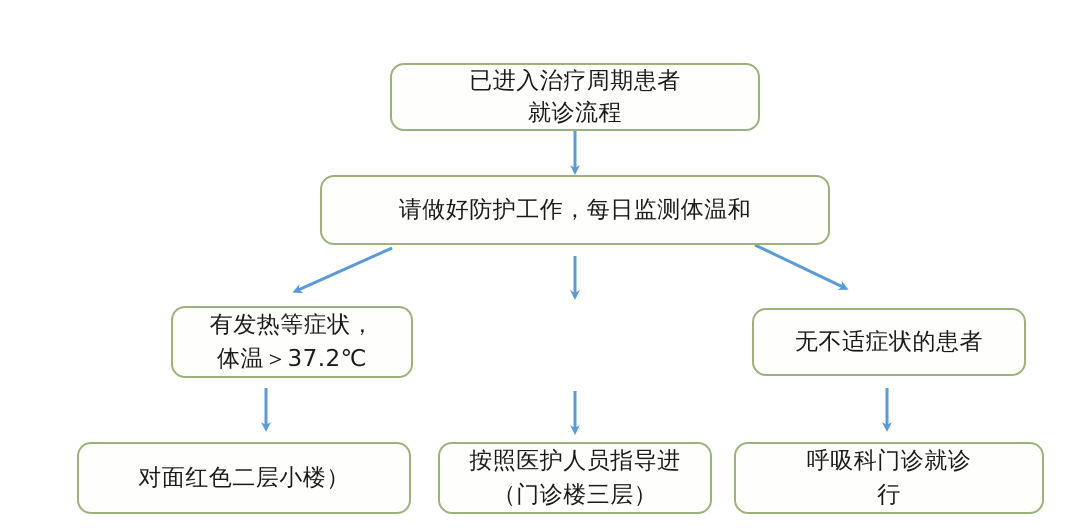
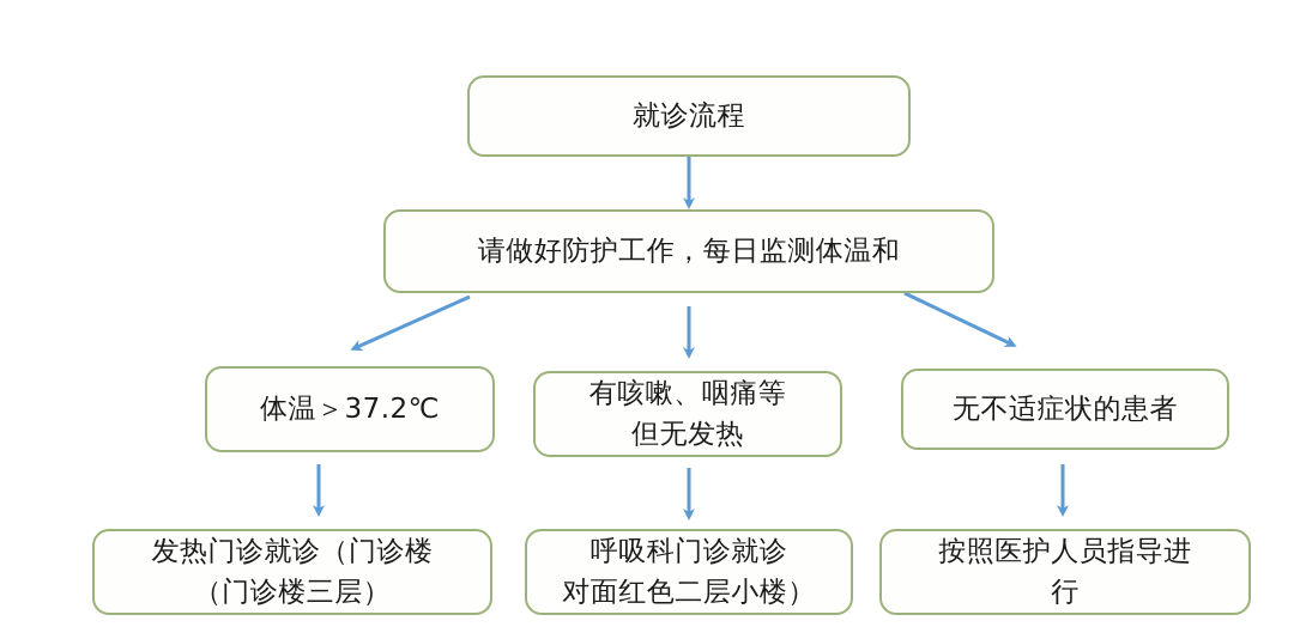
- 已进入治疗周期患者
  就诊流程
  请做好防护工作，每日监测体温和
- 有发热等症状，
  体温＞37.2℃
+ 有咳嗽、咽痛等
+ 但无发热
  无不适症状的患者
+ 发热门诊就诊（门诊楼
- 对面红色二层小楼）
+ （门诊楼三层）
- 按照医护人员指导进
+ 呼吸科门诊就诊
- （门诊楼三层）
+ 对面红色二层小楼）
- 呼吸科门诊就诊
+ 按照医护人员指导进
  行
